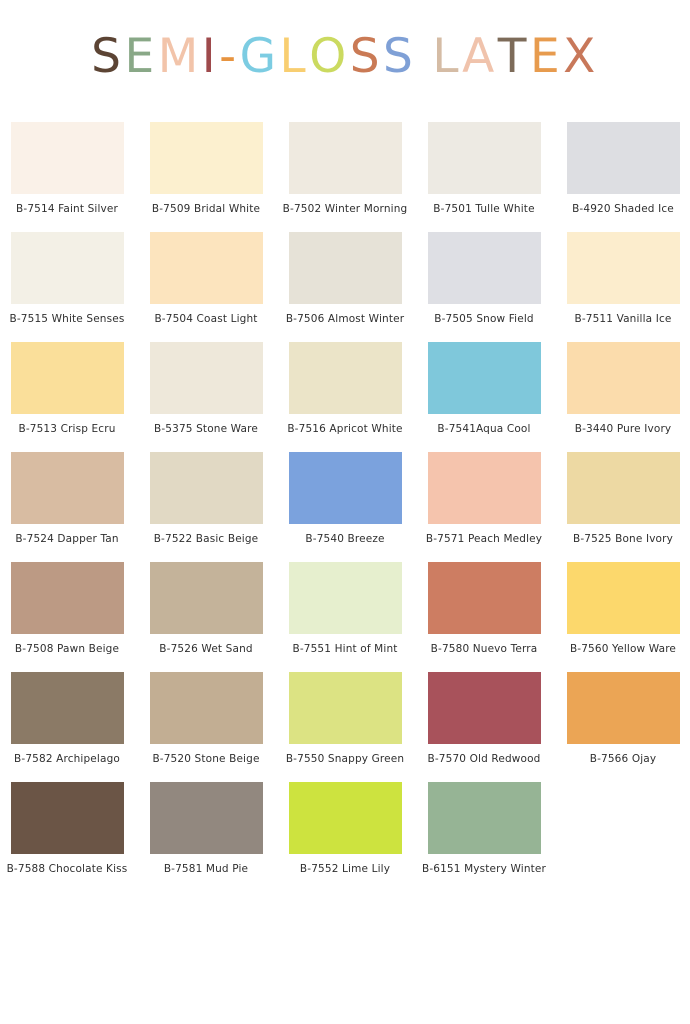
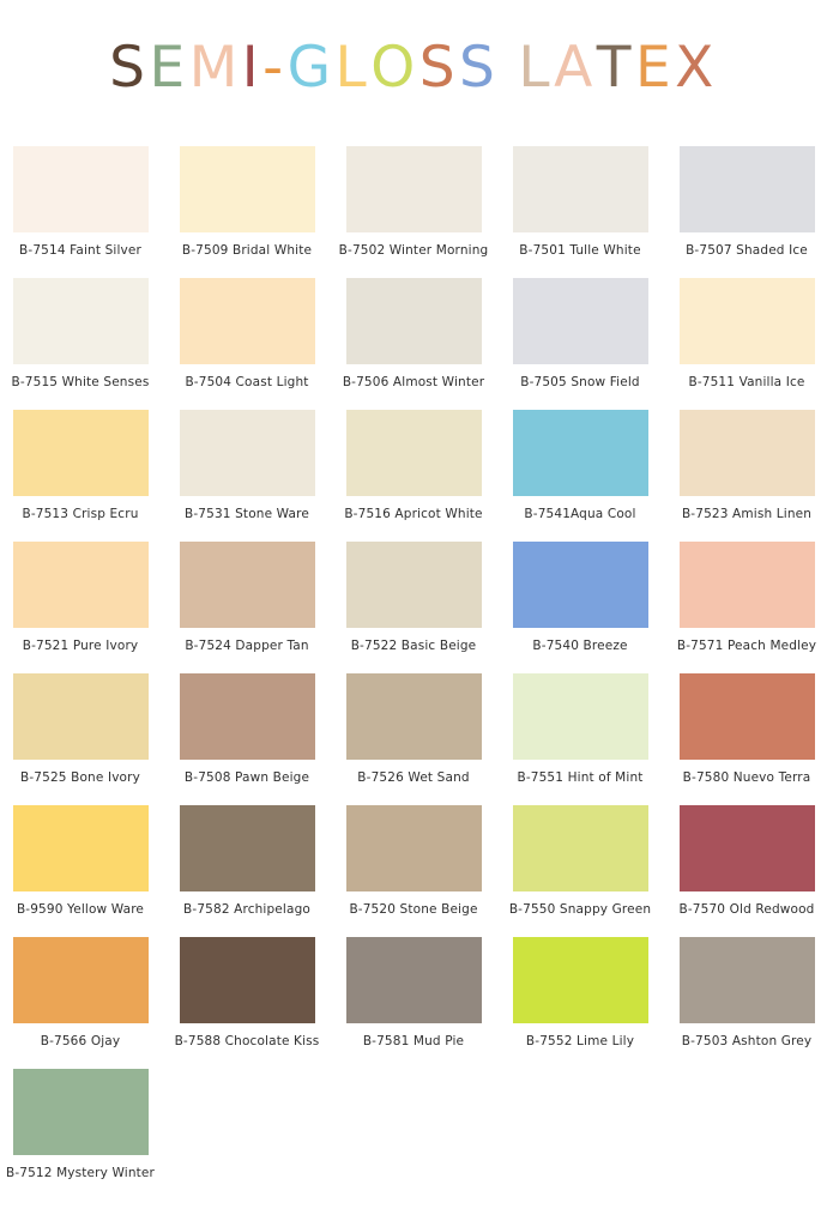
  SEMI-GLOSS LATEX
  B-7514 Faint Silver
  B-7509 Bridal White
  B-7502 Winter Morning
  B-7501 Tulle White
- B-4920 Shaded Ice
+ B-7507 Shaded Ice
  B-7515 White Senses
  B-7504 Coast Light
  B-7506 Almost Winter
  B-7505 Snow Field
  B-7511 Vanilla Ice
  B-7513 Crisp Ecru
- B-5375 Stone Ware
+ B-7531 Stone Ware
  B-7516 Apricot White
  B-7541Aqua Cool
+ B-7523 Amish Linen
- B-3440 Pure Ivory
+ B-7521 Pure Ivory
  B-7524 Dapper Tan
  B-7522 Basic Beige
  B-7540 Breeze
  B-7571 Peach Medley
  B-7525 Bone Ivory
  B-7508 Pawn Beige
  B-7526 Wet Sand
  B-7551 Hint of Mint
  B-7580 Nuevo Terra
- B-7560 Yellow Ware
+ B-9590 Yellow Ware
  B-7582 Archipelago
  B-7520 Stone Beige
  B-7550 Snappy Green
  B-7570 Old Redwood
  B-7566 Ojay
  B-7588 Chocolate Kiss
  B-7581 Mud Pie
  B-7552 Lime Lily
+ B-7503 Ashton Grey
- B-6151 Mystery Winter
+ B-7512 Mystery Winter
